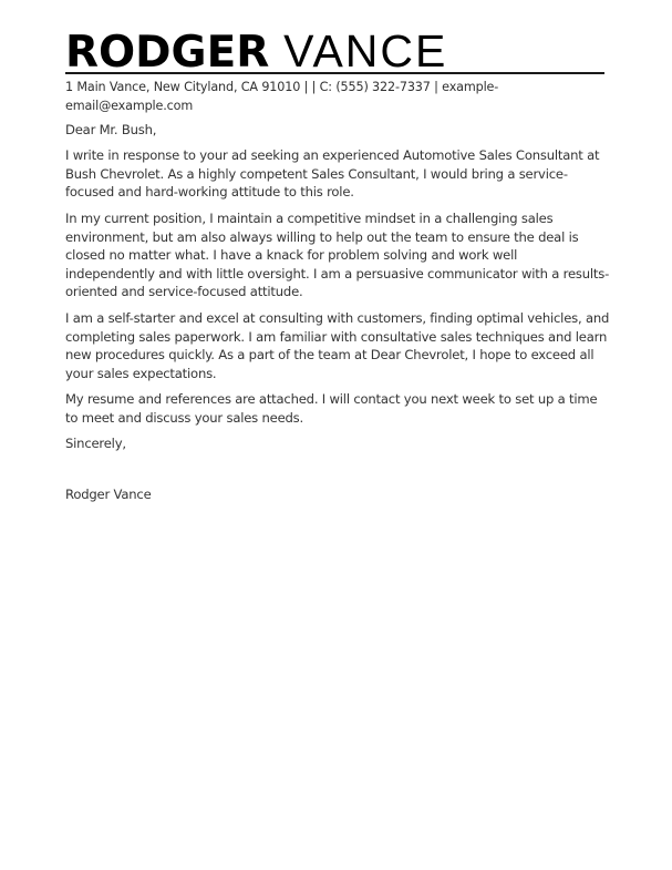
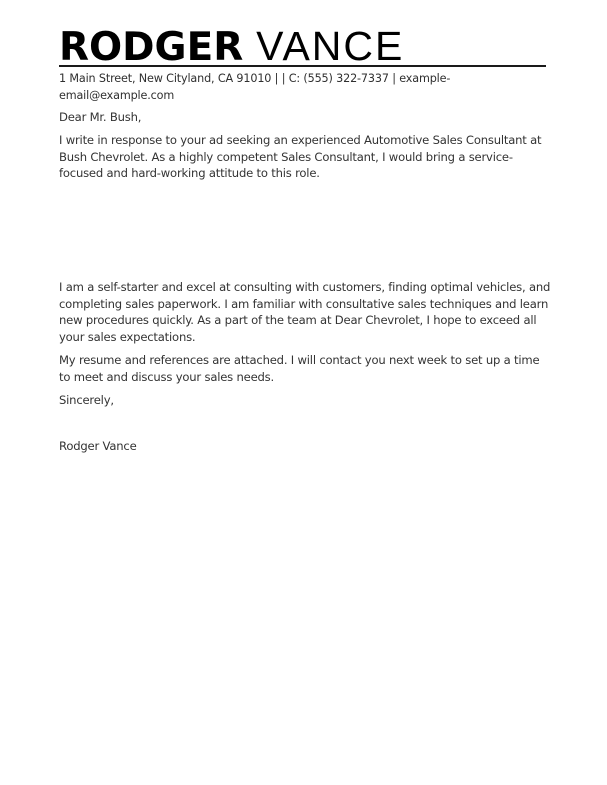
  RODGER VANCE
- 1 Main Vance, New Cityland, CA 91010 | | C: (555) 322-7337 | example-email@example.com
+ 1 Main Street, New Cityland, CA 91010 | | C: (555) 322-7337 | example-email@example.com
  Dear Mr. Bush,
  I write in response to your ad seeking an experienced Automotive Sales Consultant at Bush Chevrolet. As a highly competent Sales Consultant, I would bring a service-focused and hard-working attitude to this role.
- In my current position, I maintain a competitive mindset in a challenging sales environment, but am also always willing to help out the team to ensure the deal is closed no matter what. I have a knack for problem solving and work well independently and with little oversight. I am a persuasive communicator with a results-oriented and service-focused attitude.
  I am a self-starter and excel at consulting with customers, finding optimal vehicles, and completing sales paperwork. I am familiar with consultative sales techniques and learn new procedures quickly. As a part of the team at Dear Chevrolet, I hope to exceed all your sales expectations.
  My resume and references are attached. I will contact you next week to set up a time to meet and discuss your sales needs.
  Sincerely,
  Rodger Vance
